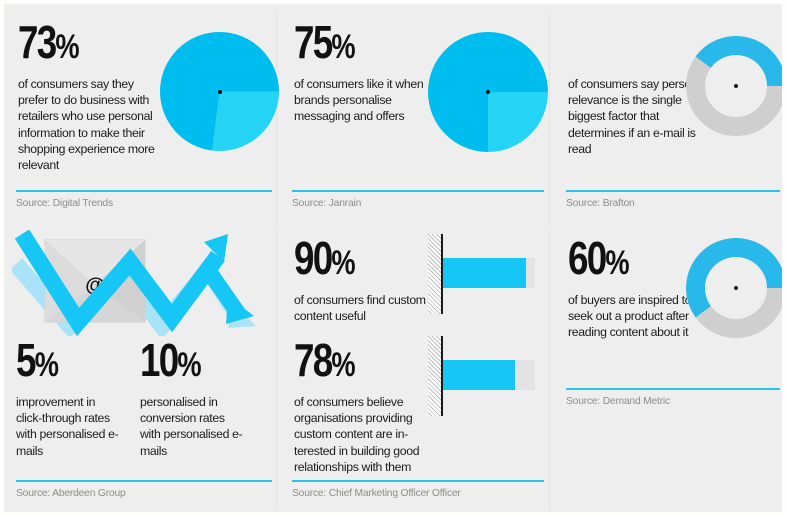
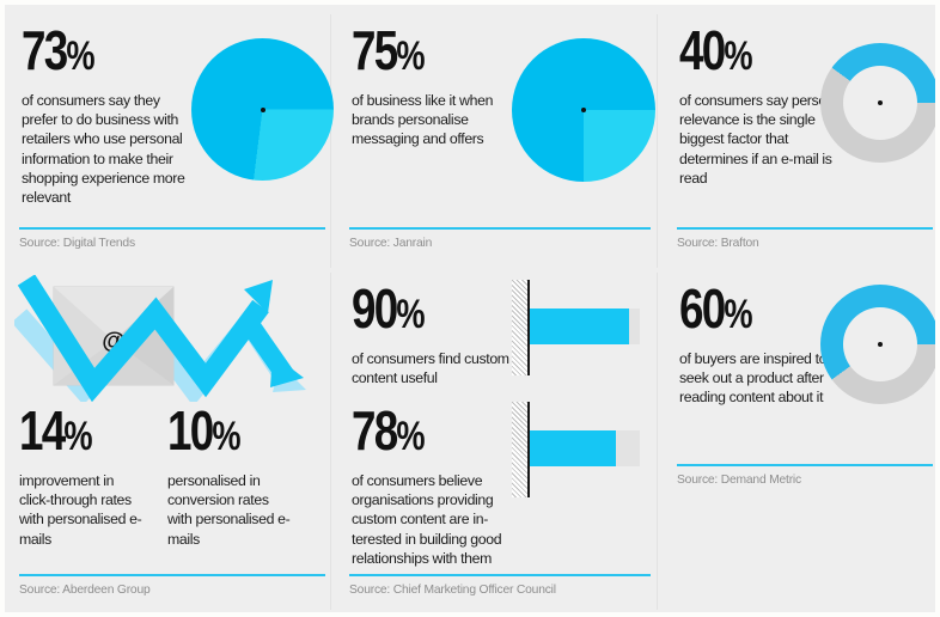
  73%
  of consumers say they prefer to do business with retailers who use personal information to make their shopping experience more relevant
  Source: Digital Trends
  75%
- of consumers like it when brands personalise messaging and offers
+ of business like it when brands personalise messaging and offers
  Source: Janrain
+ 40%
  of consumers say pers relevance is the single biggest factor that determines if an e-mail is read
  Source: Brafton
  @
- 5%
+ 14%
  improvement in click-through rates with personalised e-mails
  10%
  personalised in conversion rates with personalised e-mails
  Source: Aberdeen Group
  90%
  of consumers find custom content useful
  78%
  of consumers believe organisations providing custom content are in-terested in building good relationships with them
- Source: Chief Marketing Officer Officer
+ Source: Chief Marketing Officer Council
  60%
  of buyers are inspired t seek out a product after reading content about it
  Source: Demand Metric
